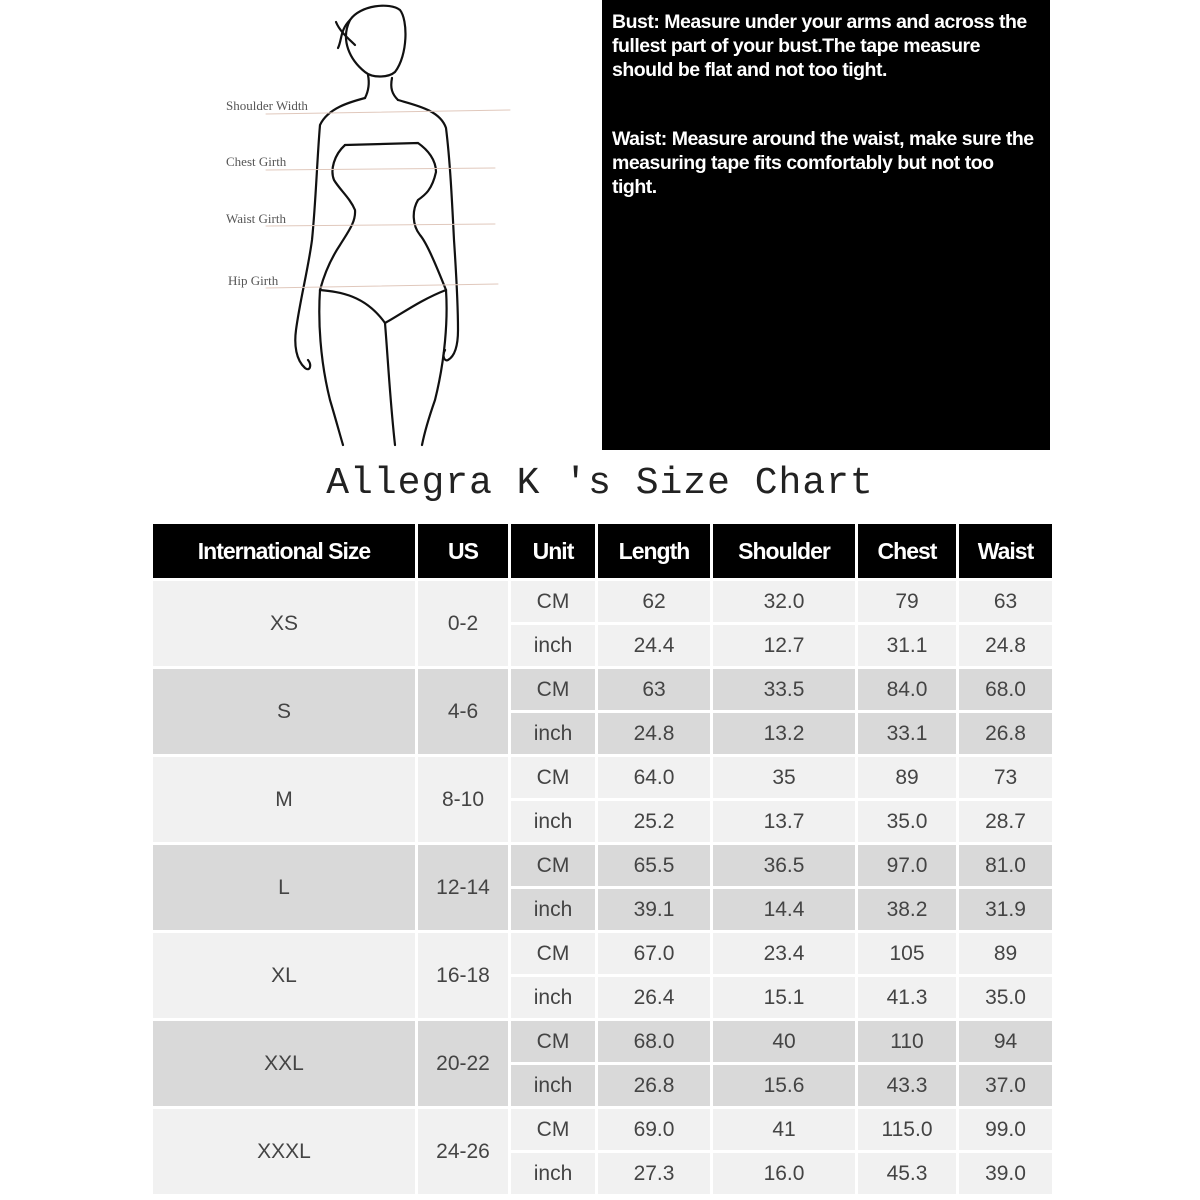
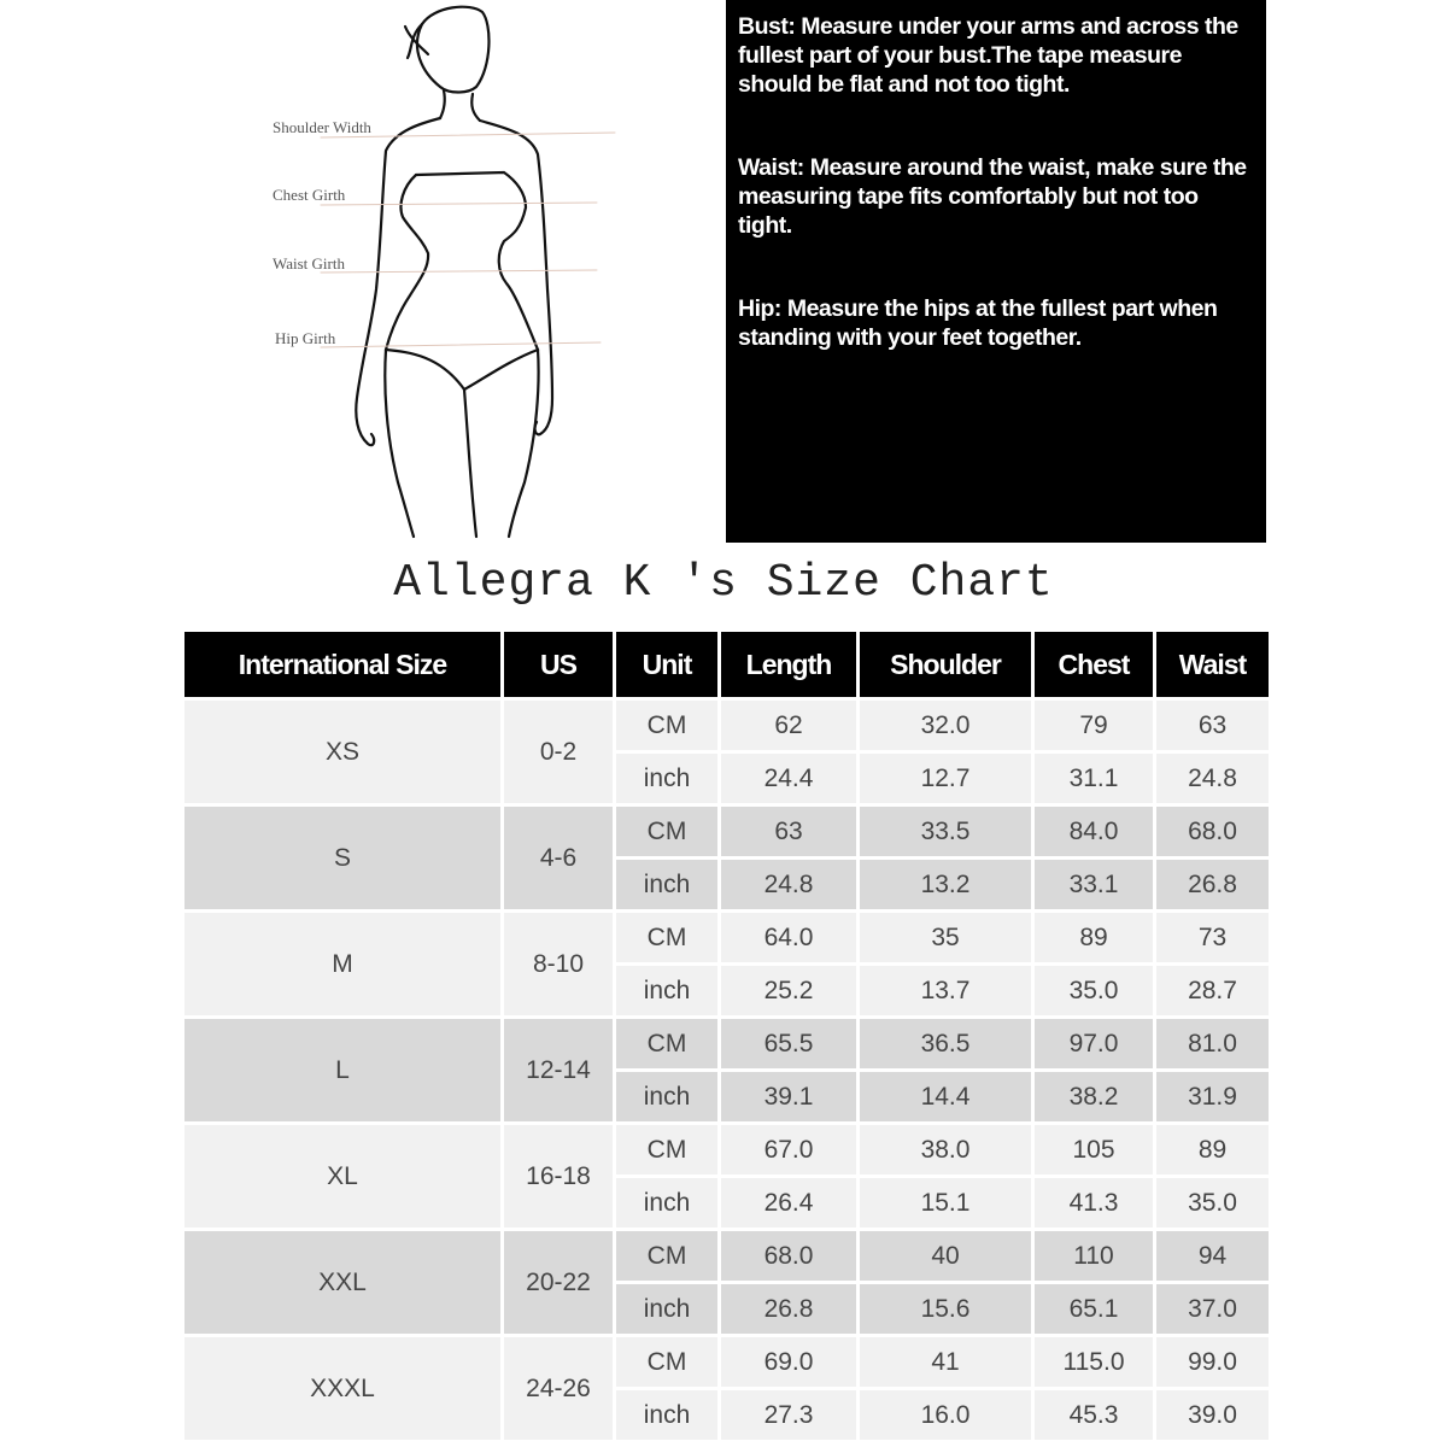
  Shoulder Width
  Chest Girth
  Waist Girth
  Hip Girth
  Bust: Measure under your arms and across the fullest part of your bust.The tape measure should be flat and not too tight.
  Waist: Measure around the waist, make sure the measuring tape fits comfortably but not too tight.
+ Hip: Measure the hips at the fullest part when standing with your feet together.
  Allegra K 's Size Chart
  International Size	US	Unit	Length	Shoulder	Chest	Waist
  XS	0-2	CM	62	32.0	79	63
  inch	24.4	12.7	31.1	24.8
  S	4-6	CM	63	33.5	84.0	68.0
  inch	24.8	13.2	33.1	26.8
  M	8-10	CM	64.0	35	89	73
  inch	25.2	13.7	35.0	28.7
  L	12-14	CM	65.5	36.5	97.0	81.0
  inch	39.1	14.4	38.2	31.9
- XL	16-18	CM	67.0	23.4	105	89
+ XL	16-18	CM	67.0	38.0	105	89
  inch	26.4	15.1	41.3	35.0
  XXL	20-22	CM	68.0	40	110	94
- inch	26.8	15.6	43.3	37.0
+ inch	26.8	15.6	65.1	37.0
  XXXL	24-26	CM	69.0	41	115.0	99.0
  inch	27.3	16.0	45.3	39.0
